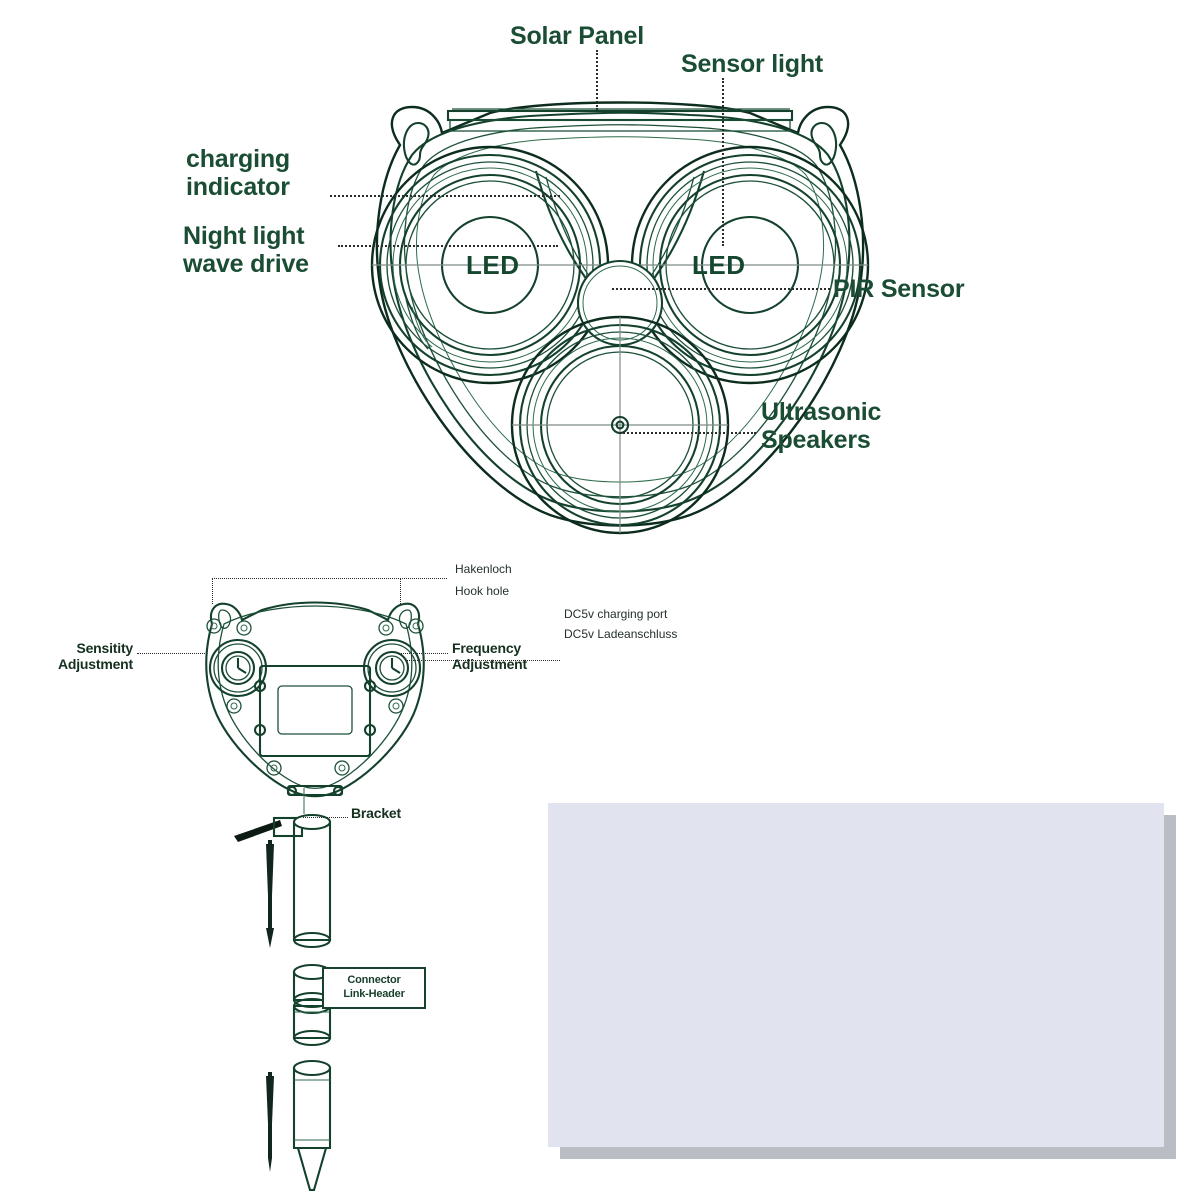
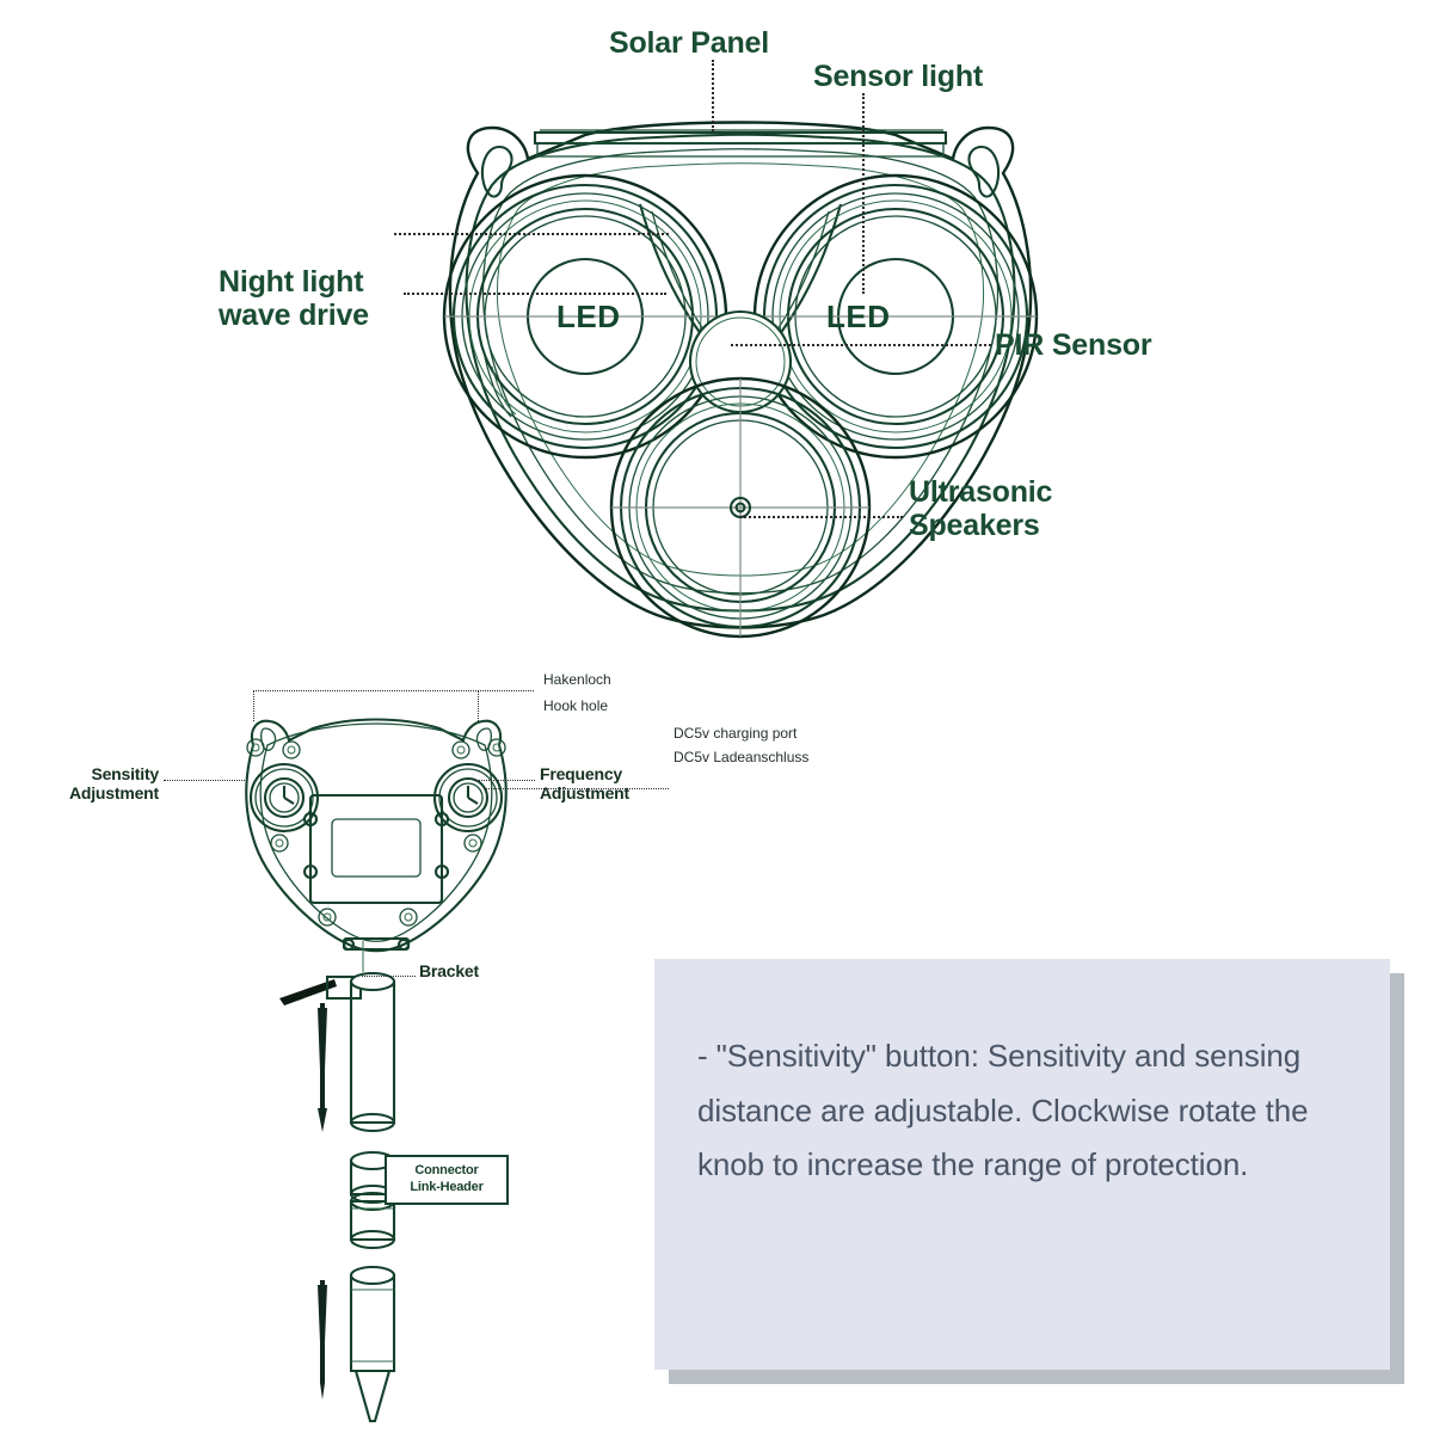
  LED
  LED
  Solar Panel
  Sensor light
- charging
- indicator
  Night light
  wave drive
  PIR Sensor
  Ultrasonic
  Speakers
  Hakenloch
  Hook hole
  DC5v charging port
  DC5v Ladeanschluss
  Sensitity
  Adjustment
  Frequency
  Adjustment
  Bracket
  Connector
  Link-Header
+ - "Sensitivity" button: Sensitivity and sensing distance are adjustable. Clockwise rotate the knob to increase the range of protection.
